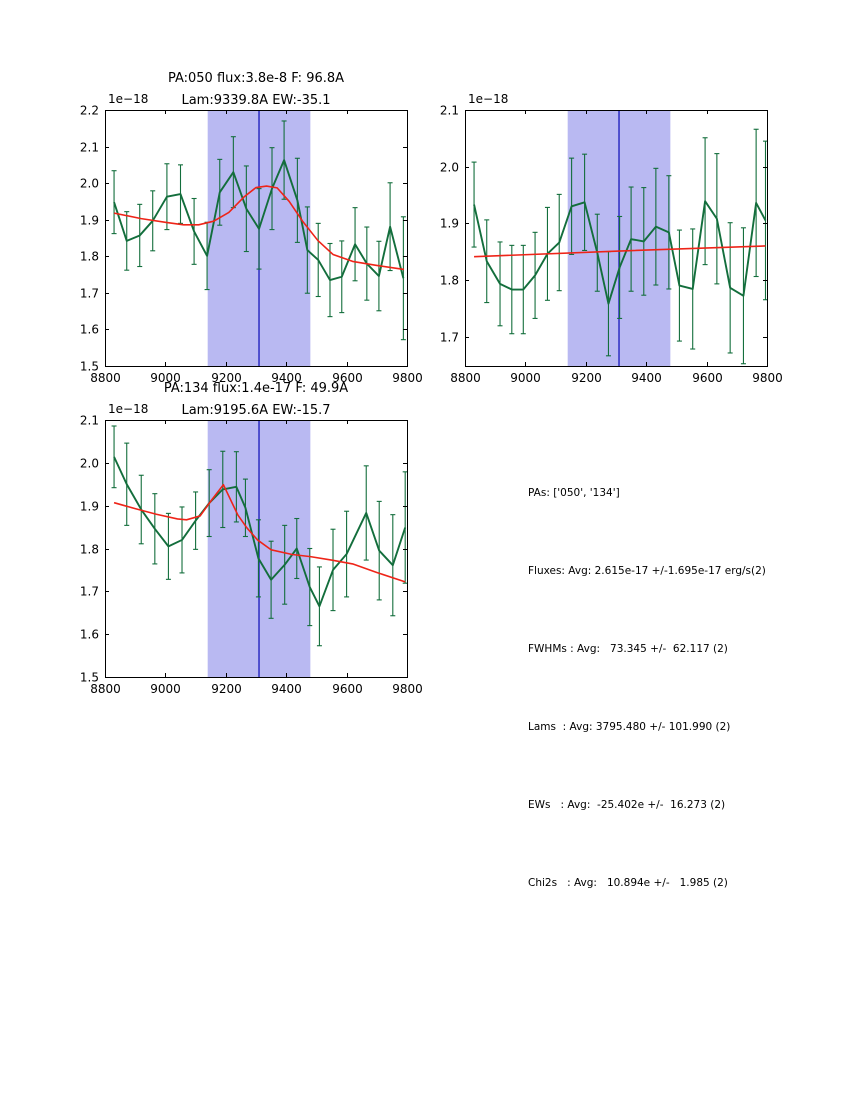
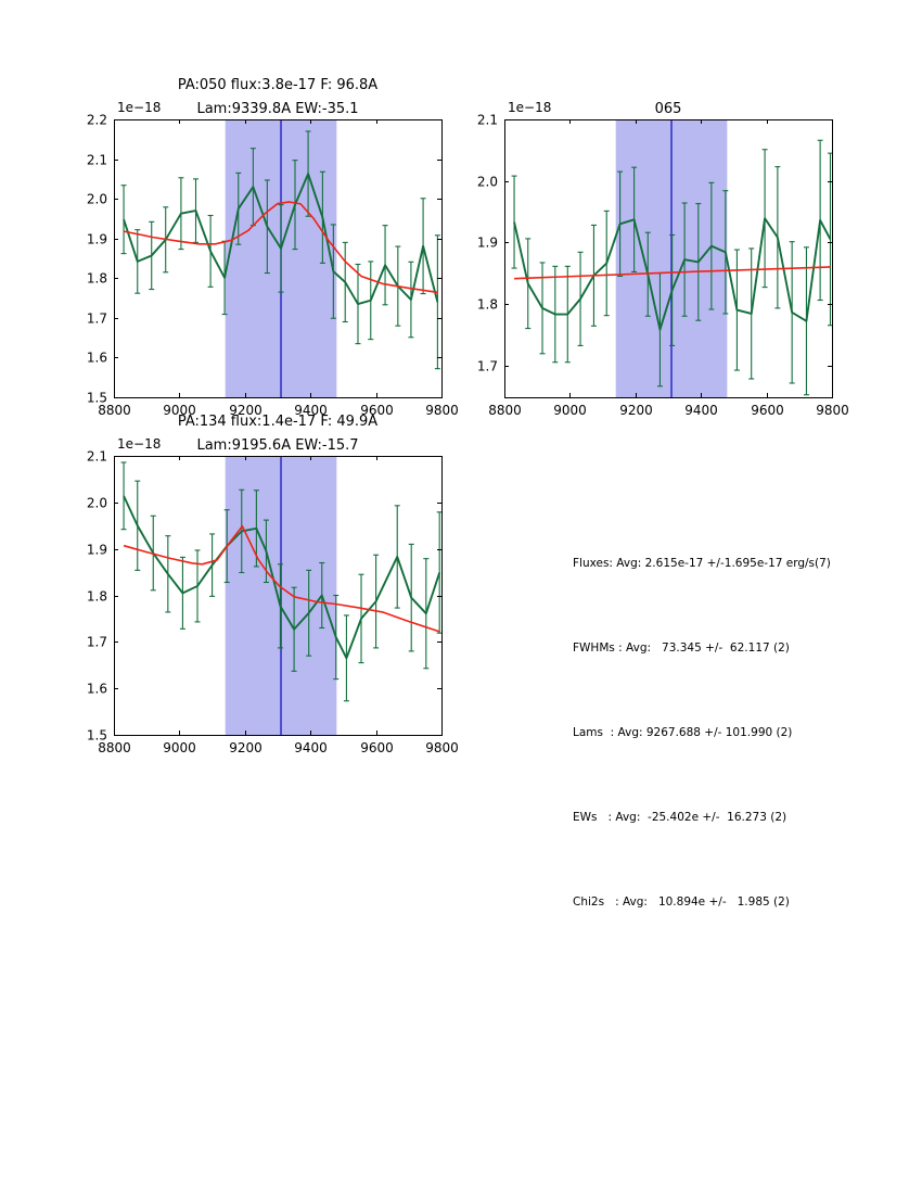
- PA:050 flux:3.8e-8 F: 96.8A
+ PA:050 flux:3.8e-17 F: 96.8A
  Lam:9339.8A EW:-35.1
+ 065
  PA:134 flux:1.4e-17 F: 49.9A
  Lam:9195.6A EW:-15.7
  1e−18
  1e−18
  1e−18
- PAs: ['050', '134']
- Fluxes: Avg: 2.615e-17 +/-1.695e-17 erg/s(2)
+ Fluxes: Avg: 2.615e-17 +/-1.695e-17 erg/s(7)
  FWHMs : Avg: 73.345 +/- 62.117 (2)
- Lams : Avg: 3795.480 +/- 101.990 (2)
+ Lams : Avg: 9267.688 +/- 101.990 (2)
  EWs : Avg: -25.402e +/- 16.273 (2)
  Chi2s : Avg: 10.894e +/- 1.985 (2)
  8800
  9000
  9200
  9400
  9600
  9800
  1.5
  1.6
  1.7
  1.8
  1.9
  2.0
  2.1
  2.2
  8800
  9000
  9200
  9400
  9600
  9800
  1.7
  1.8
  1.9
  2.0
  2.1
  8800
  9000
  9200
  9400
  9600
  9800
  1.5
  1.6
  1.7
  1.8
  1.9
  2.0
  2.1
